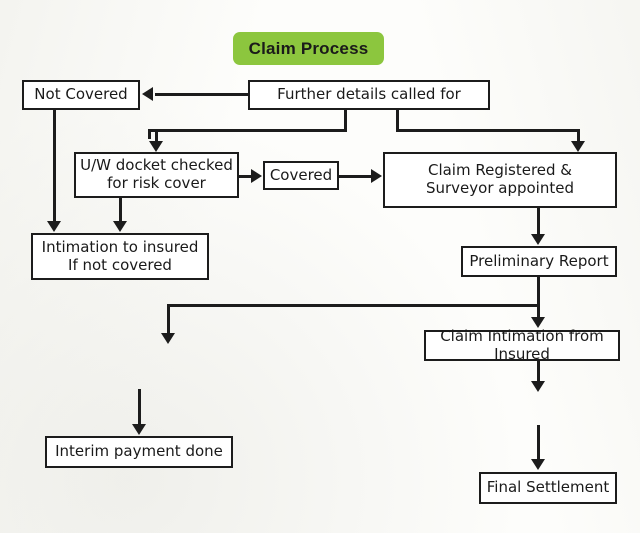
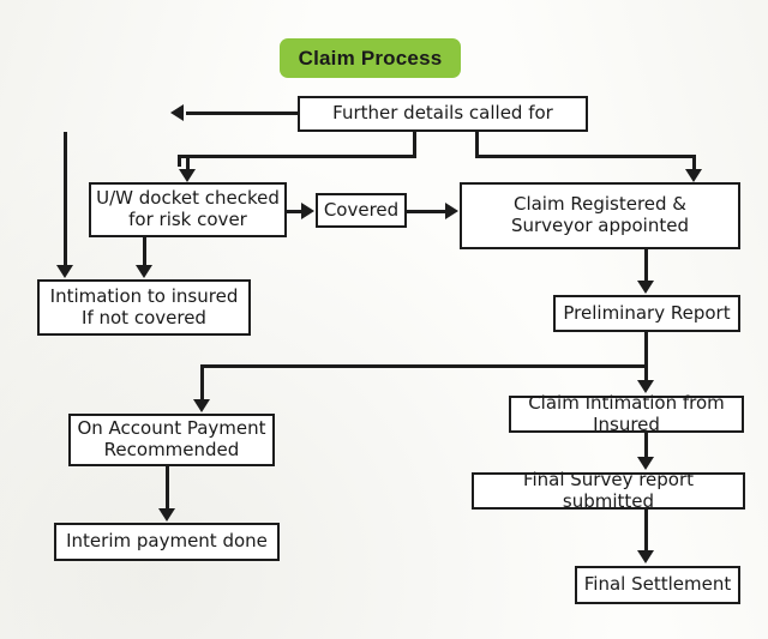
  Claim Process
- Not Covered
  Further details called for
  U/W docket checked
  for risk cover
  Covered
  Claim Registered &
  Surveyor appointed
  Intimation to insured
  If not covered
  Preliminary Report
+ On Account Payment
+ Recommended
  Claim Intimation from Insured
+ Final Survey report submitted
  Interim payment done
  Final Settlement
